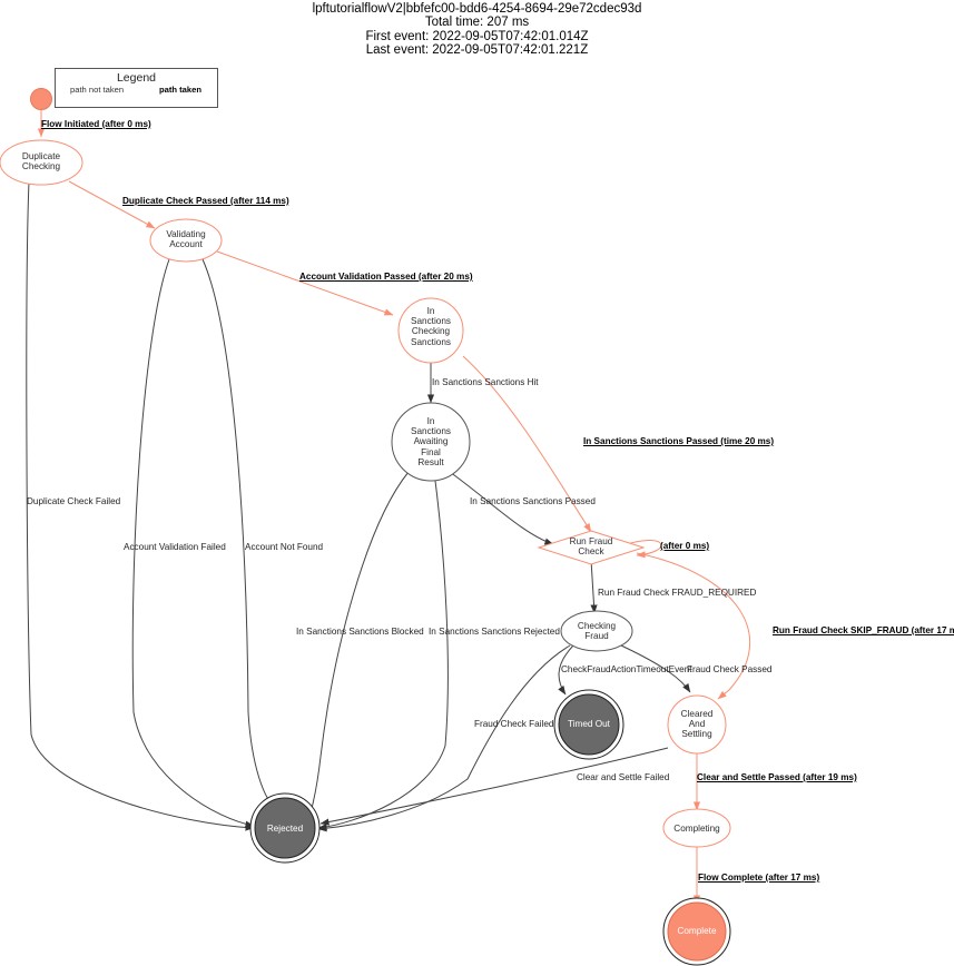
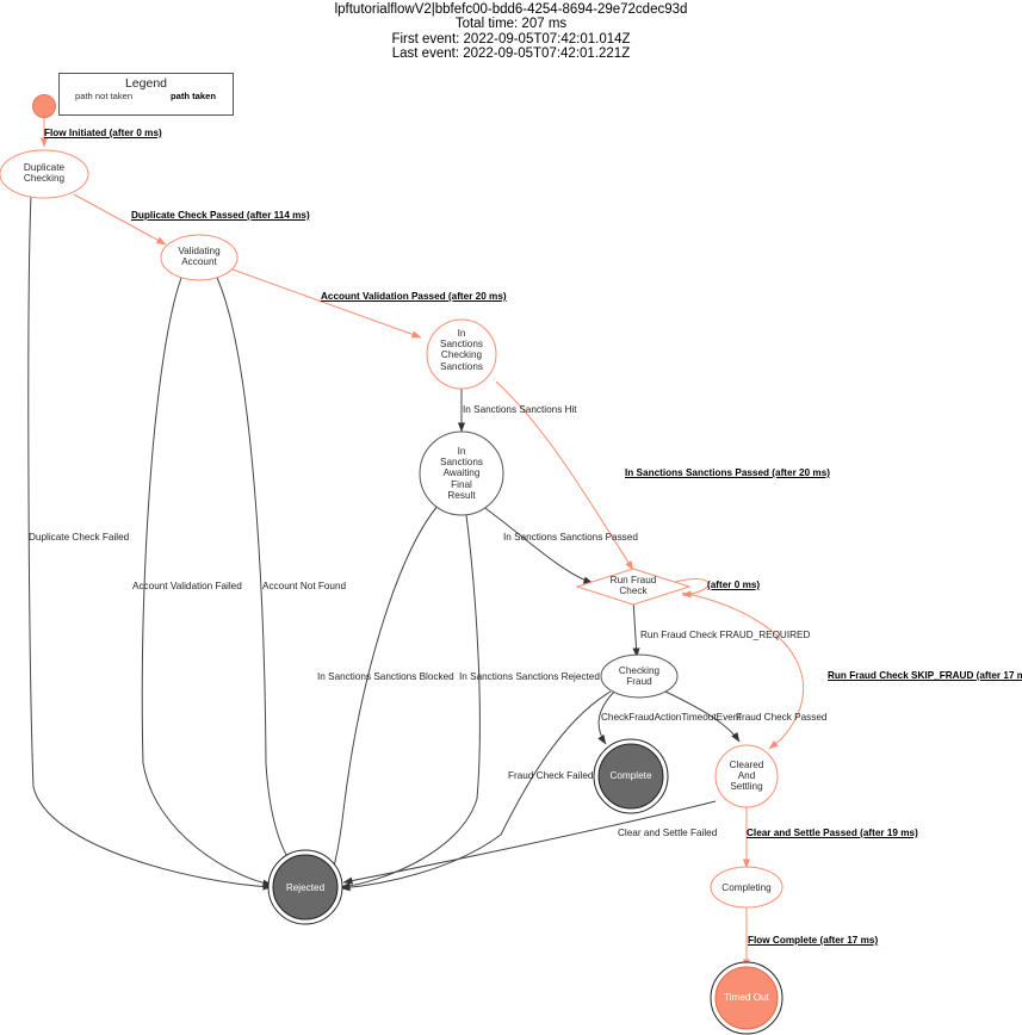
  lpftutorialflowV2|bbfefc00-bdd6-4254-8694-29e72cdec93d
  Total time: 207 ms
  First event: 2022-09-05T07:42:01.014Z
  Last event: 2022-09-05T07:42:01.221Z
  Legend
  path not taken
  path taken
  Duplicate
  Checking
  Validating
  Account
  In
  Sanctions
  Checking
  Sanctions
  In
  Sanctions
  Awaiting
  Final
  Result
  Run Fraud
  Check
  Checking
  Fraud
- Timed Out
+ Complete
  Cleared
  And
  Settling
  Rejected
  Completing
- Complete
+ Timed Out
  Flow Initiated (after 0 ms)
  Duplicate Check Passed (after 114 ms)
  Account Validation Passed (after 20 ms)
  In Sanctions Sanctions Hit
- In Sanctions Sanctions Passed (time 20 ms)
+ In Sanctions Sanctions Passed (after 20 ms)
  In Sanctions Sanctions Passed
  Duplicate Check Failed
  Account Validation Failed
  Account Not Found
  (after 0 ms)
  Run Fraud Check FRAUD_REQUIRED
  Run Fraud Check SKIP_FRAUD (after 17 m
  In Sanctions Sanctions Blocked
  In Sanctions Sanctions Rejected
  CheckFraudActionTimeoutEvent
  Fraud Check Passed
  Fraud Check Failed
  Clear and Settle Failed
  Clear and Settle Passed (after 19 ms)
  Flow Complete (after 17 ms)
